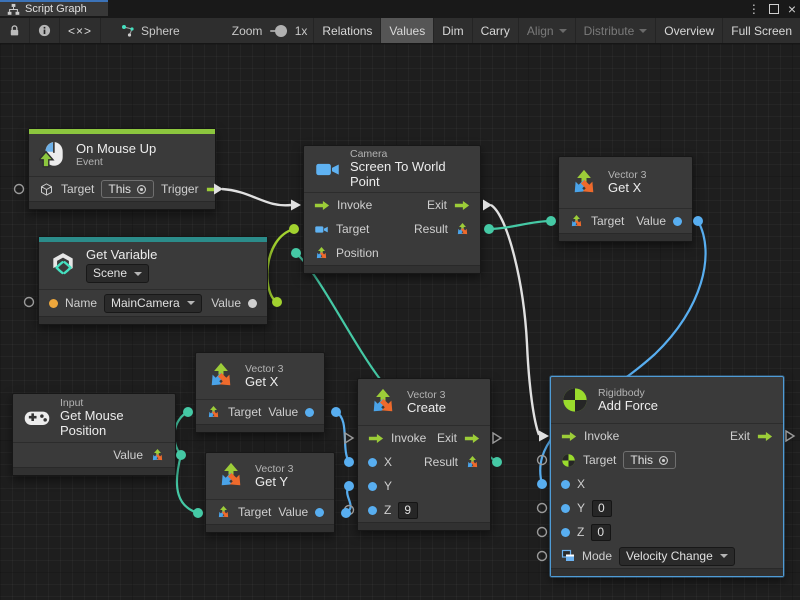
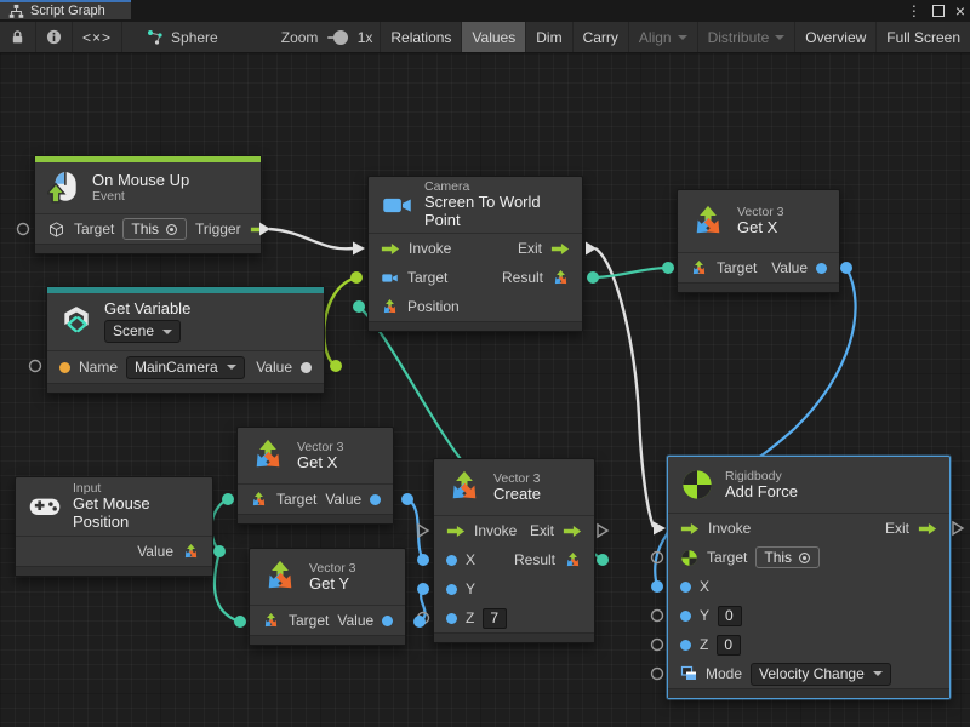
  Script Graph
  ⋮
  ×
  <×>
  Sphere
  Zoom
  1x
  Relations
  Values
  Dim
  Carry
  Align
  Distribute
  Overview
  Full Screen
  On Mouse Up
  Event
  Target
  This
  Trigger
  Get Variable
  Scene
  Name
  MainCamera
  Value
  Camera
  Screen To World Point
  Invoke
  Exit
  Target
  Result
  Position
  Vector 3
  Get X
  Target
  Value
  Input
  Get Mouse Position
  Value
  Vector 3
  Get X
  Target
  Value
  Vector 3
  Get Y
  Target
  Value
  Vector 3
  Create
  Invoke
  Exit
  X
  Result
  Y
  Z
- 9
+ 7
  Rigidbody
  Add Force
  Invoke
  Exit
  Target
  This
  X
  Y
  0
  Z
  0
  Mode
  Velocity Change
